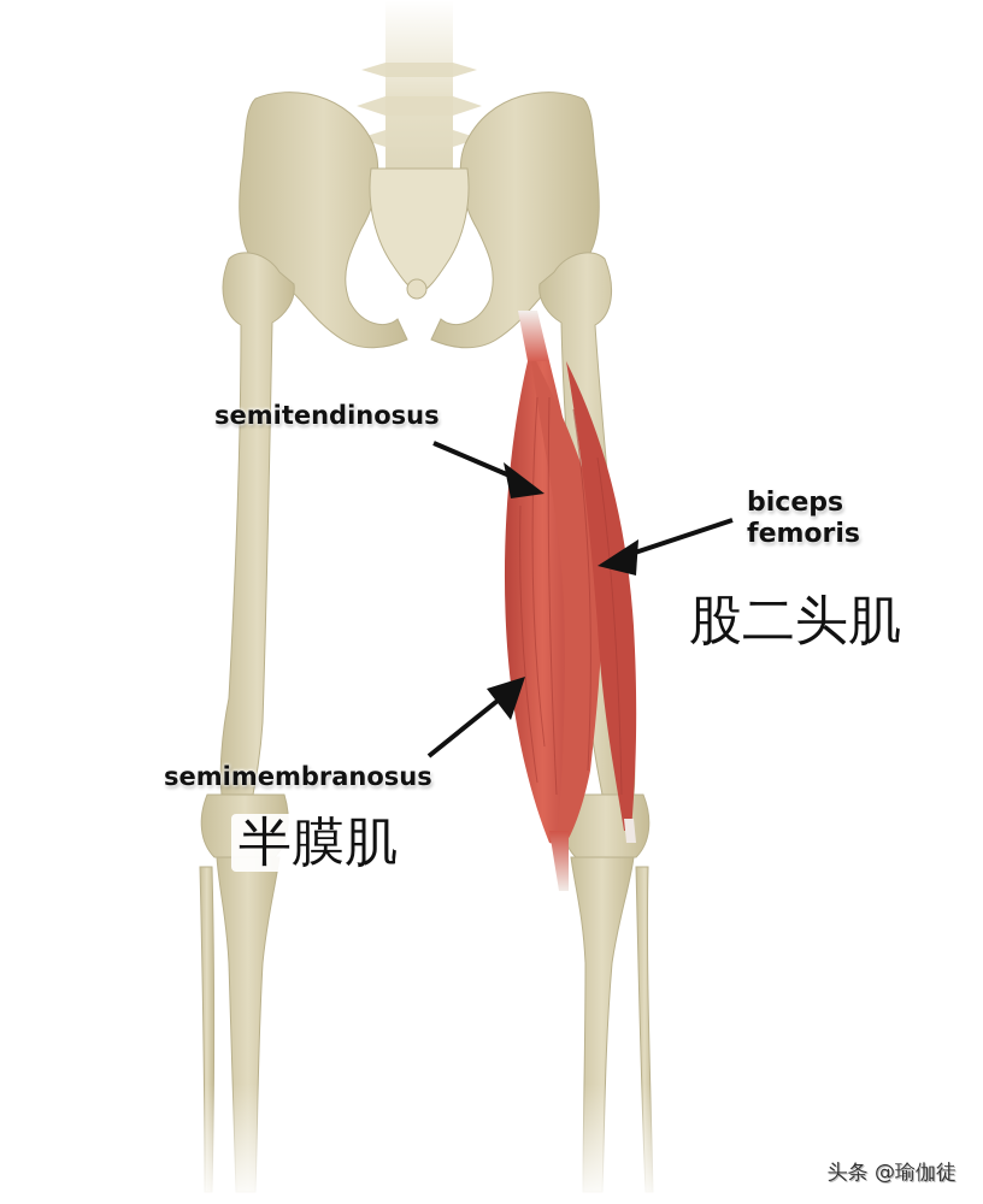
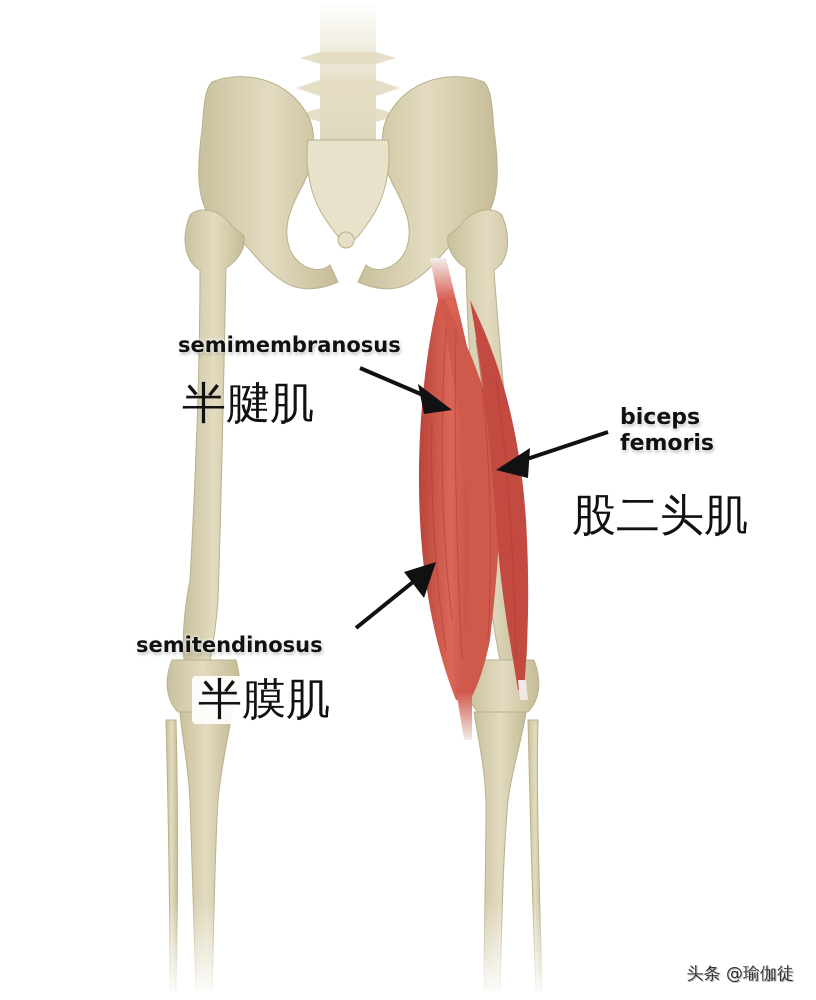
- semitendinosus
+ semimembranosus
+ 半腱肌
  biceps
  femoris
  股二头肌
- semimembranosus
+ semitendinosus
  半膜肌
  头条 @瑜伽徒
